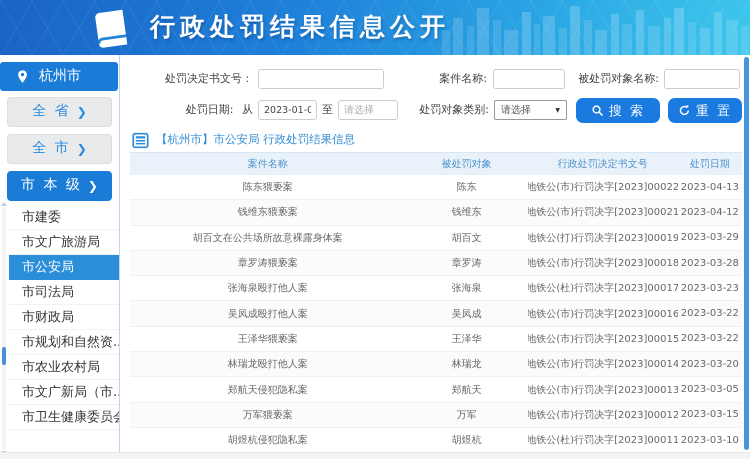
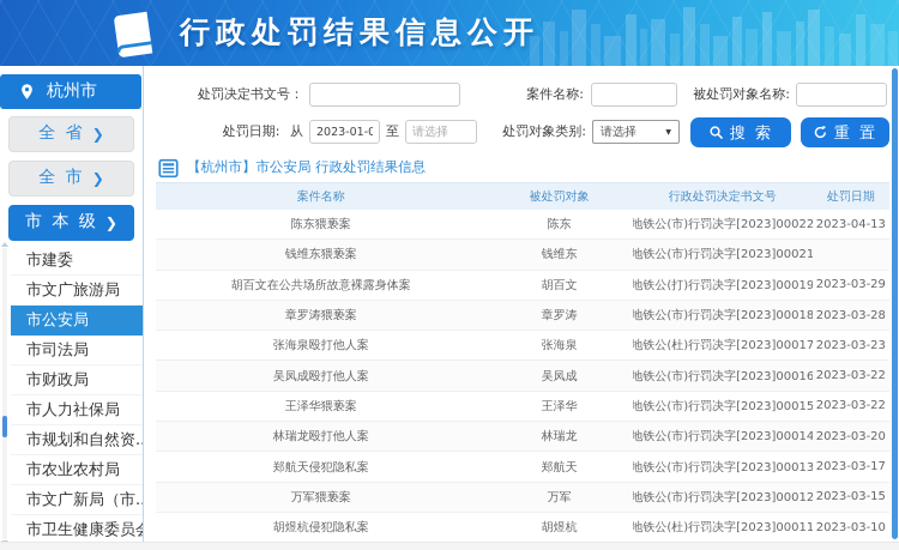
  行政处罚结果信息公开
  杭州市
  全 省
  ❯
  全 市
  ❯
  市 本 级
  ❯
  市建委
  市文广旅游局
  市公安局
  市司法局
  市财政局
+ 市人力社保局
  市规划和自然资.
  市农业农村局
  市文广新局（市.
  市卫生健康委员
  处罚决定书文号：
  案件名称:
  被处罚对象名称:
  处罚日期: 从
  2023-01-0
  至
  请选择
  处罚对象类别:
  请选择
  搜 索
  重 置
  【杭州市】市公安局 行政处罚结果信息
  案件名称
  被处罚对象
  行政处罚决定书文号
  处罚日期
  陈东猥亵案
  陈东
  地铁公(市)行罚决字[2023]00022
  2023-04-13
  钱维东猥亵案
  钱维东
  地铁公(市)行罚决字[2023]00021
- 2023-04-12
  胡百文在公共场所故意裸露身体案
  胡百文
  地铁公(打)行罚决字[2023]00019
  2023-03-29
  章罗涛猥亵案
  章罗涛
  地铁公(市)行罚决字[2023]00018
  2023-03-28
  张海泉殴打他人案
  张海泉
  地铁公(杜)行罚决字[2023]00017
  2023-03-23
  吴凤成殴打他人案
  吴凤成
  地铁公(市)行罚决字[2023]00016
  2023-03-22
  王泽华猥亵案
  王泽华
  地铁公(市)行罚决字[2023]00015
  2023-03-22
  林瑞龙殴打他人案
  林瑞龙
  地铁公(市)行罚决字[2023]00014
  2023-03-20
  郑航天侵犯隐私案
  郑航天
  地铁公(市)行罚决字[2023]00013
- 2023-03-05
+ 2023-03-17
  万军猥亵案
  万军
  地铁公(市)行罚决字[2023]00012
  2023-03-15
  胡煜杭侵犯隐私案
  胡煜杭
  地铁公(杜)行罚决字[2023]00011
  2023-03-10
